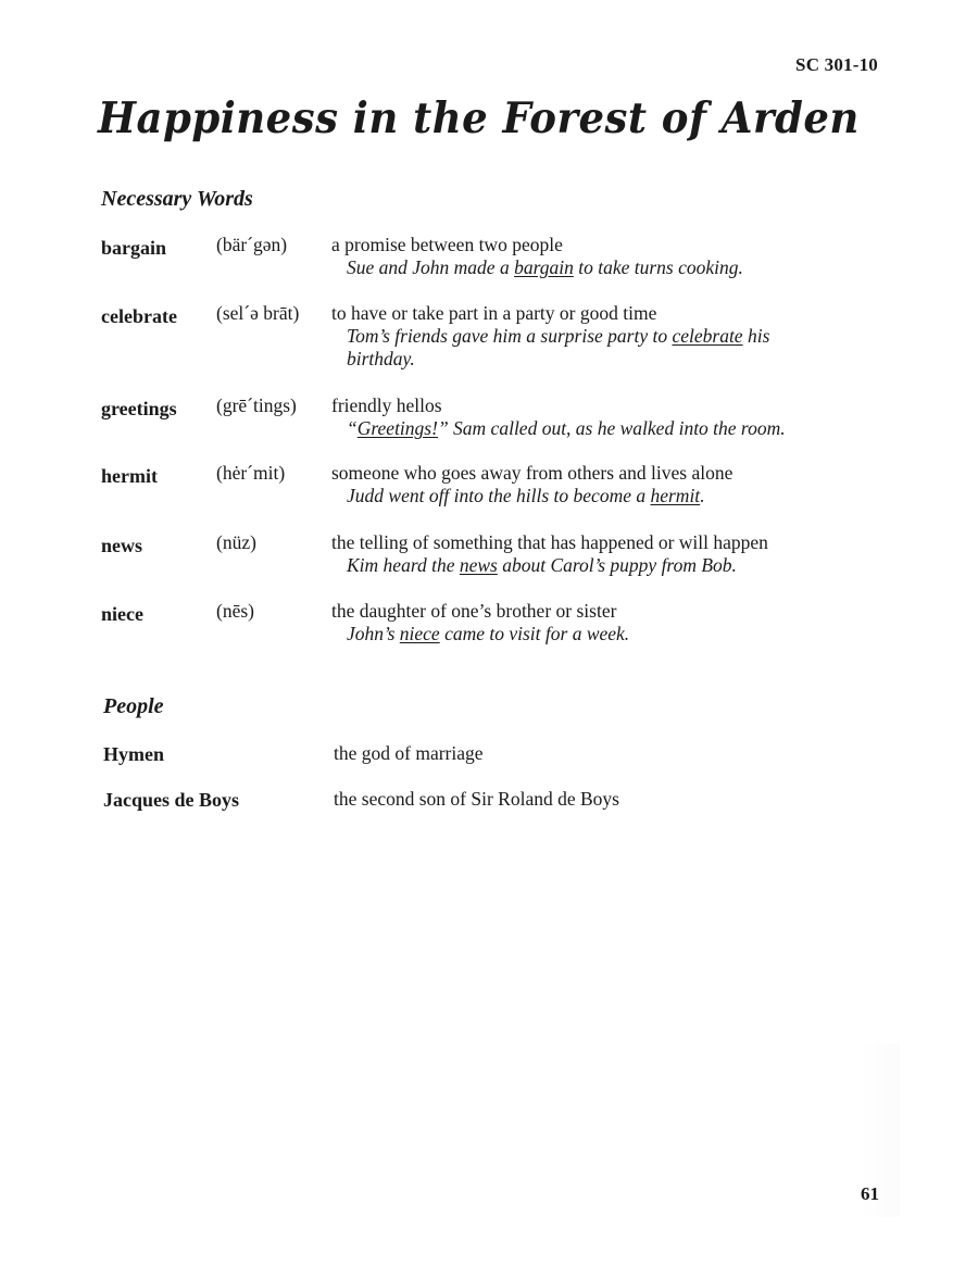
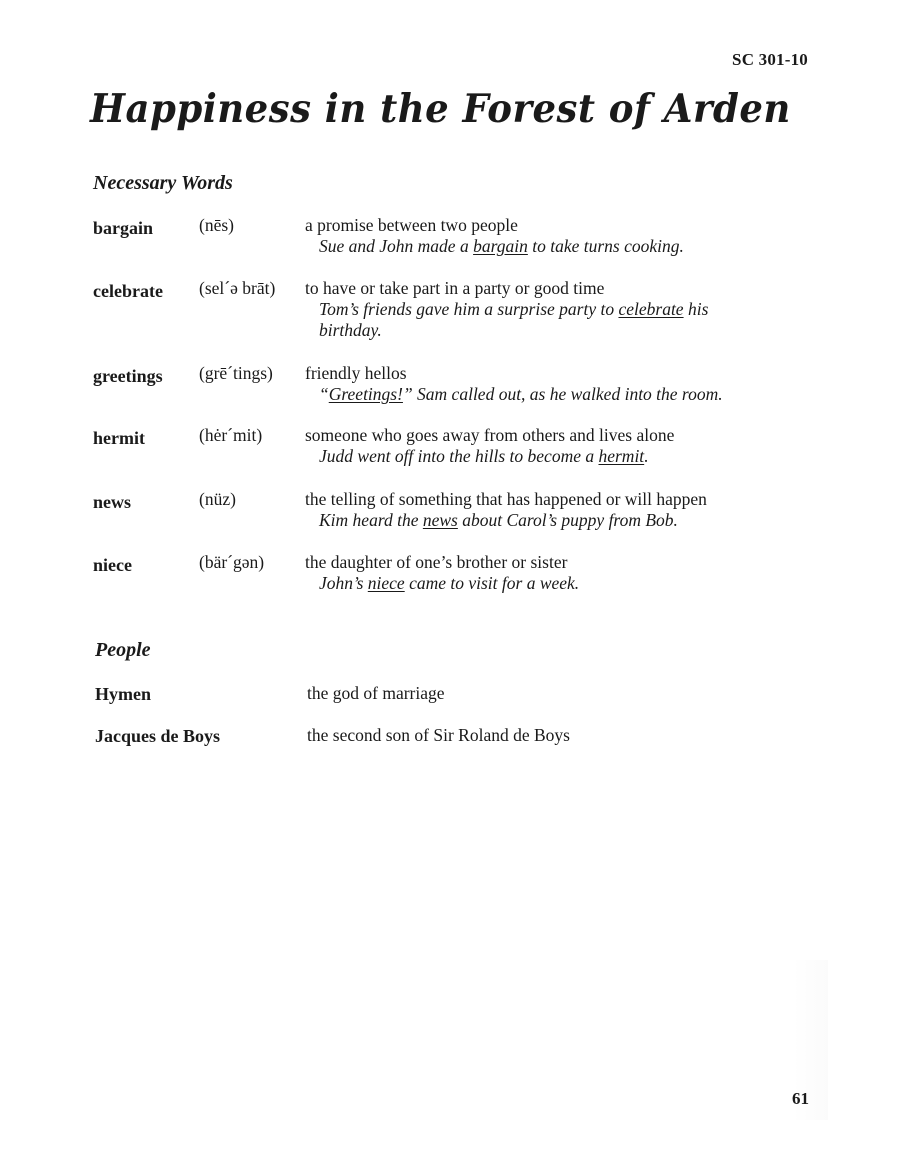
  SC 301-10
  Happiness in the Forest of Arden
  Necessary Words
  bargain
- (bär´gən)
+ (nēs)
  a promise between two people
  Sue and John made a bargain to take turns cooking.
  celebrate
  (sel´ə brāt)
  to have or take part in a party or good time
  Tom’s friends gave him a surprise party to celebrate his birthday.
  greetings
  (grē´tings)
  friendly hellos
  “Greetings!” Sam called out, as he walked into the room.
  hermit
  (hėr´mit)
  someone who goes away from others and lives alone
  Judd went off into the hills to become a hermit.
  news
  (nüz)
  the telling of something that has happened or will happen
  Kim heard the news about Carol’s puppy from Bob.
  niece
- (nēs)
+ (bär´gən)
  the daughter of one’s brother or sister
  John’s niece came to visit for a week.
  People
  Hymen
  the god of marriage
  Jacques de Boys
  the second son of Sir Roland de Boys
  61
